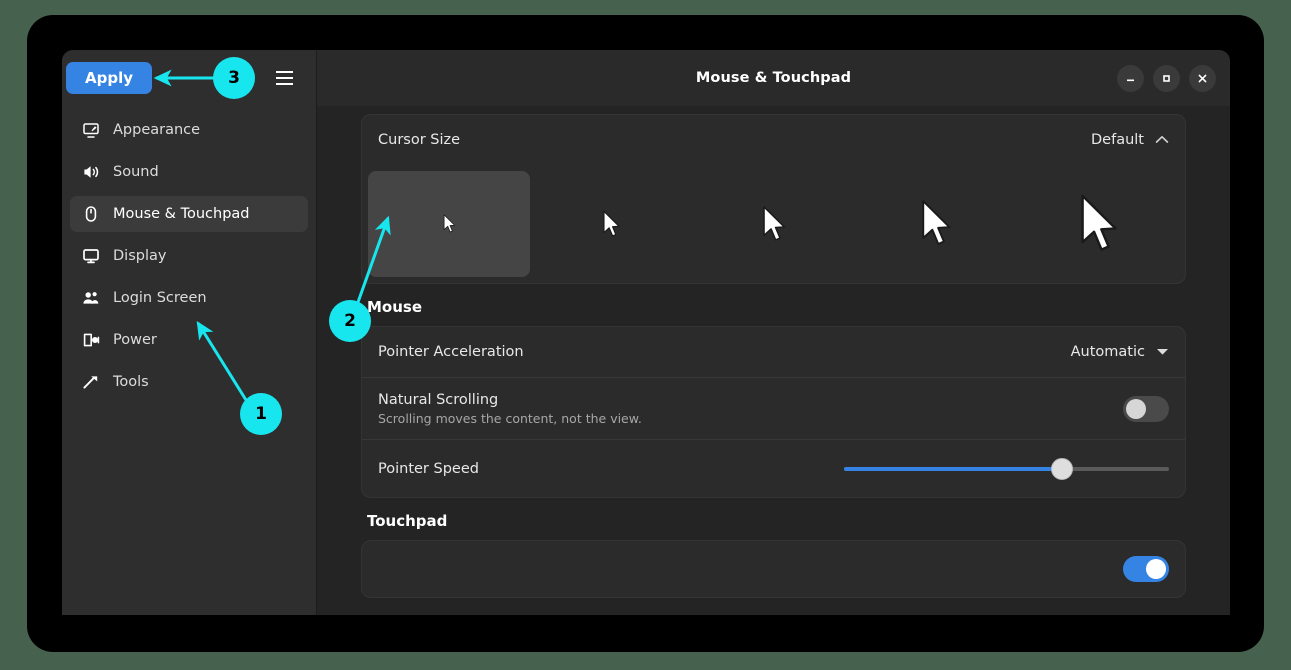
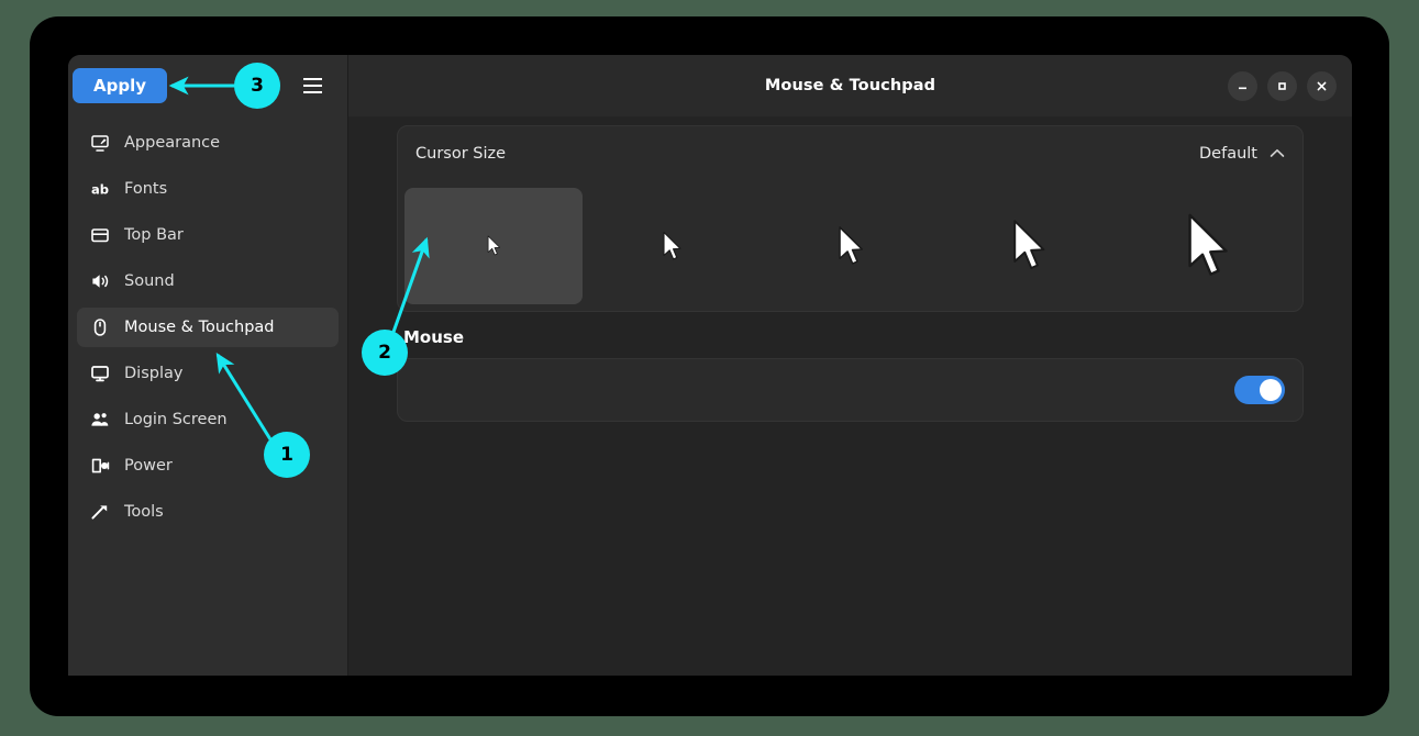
  Apply
  Appearance
+ ab
+ Fonts
+ Top Bar
  Sound
  Mouse & Touchpad
  Display
  Login Screen
  Power
  Tools
  Mouse & Touchpad
  Cursor Size
  Default
  Mouse
- Pointer Acceleration
- Automatic
- Natural Scrolling
- Scrolling moves the content, not the view.
- Pointer Speed
- Touchpad
  1
  2
  3
